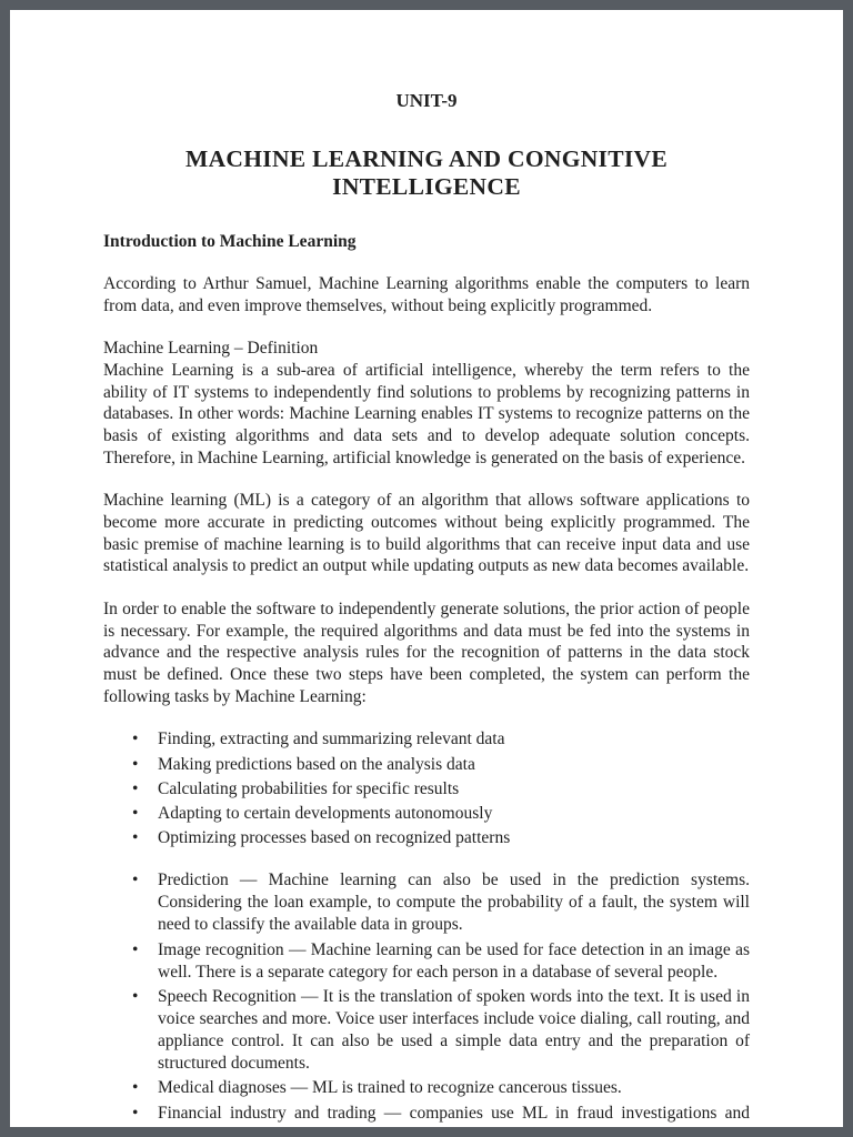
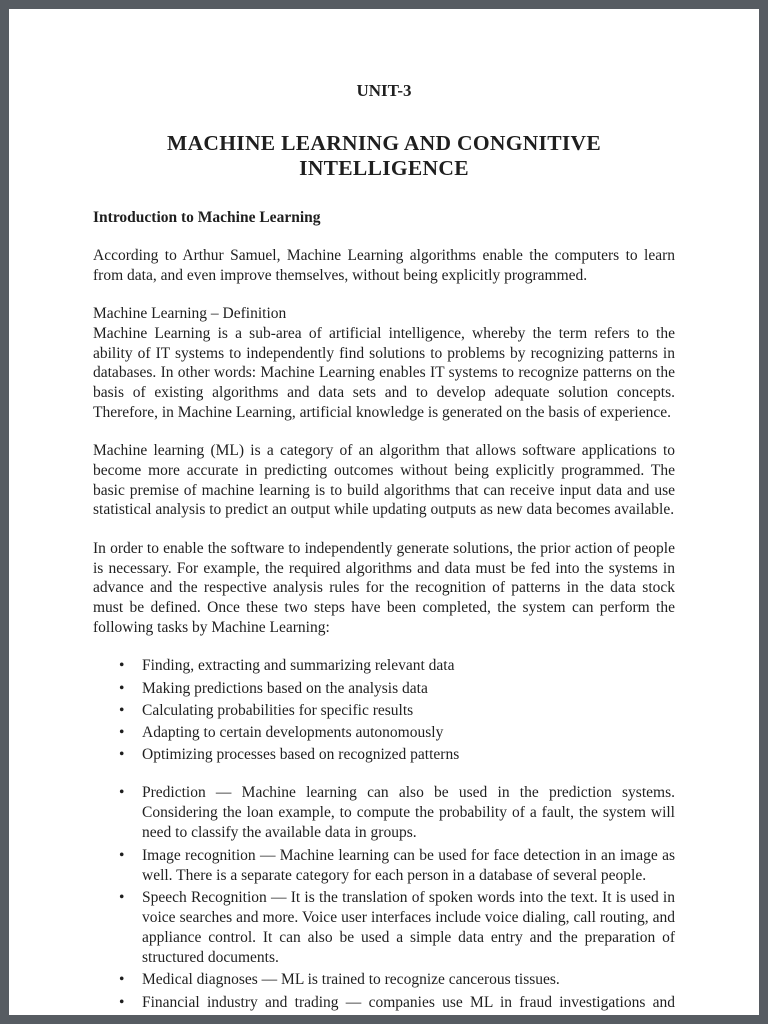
- UNIT-9
+ UNIT-3
  MACHINE LEARNING AND CONGNITIVE INTELLIGENCE
  Introduction to Machine Learning
  According to Arthur Samuel, Machine Learning algorithms enable the computers to learn from data, and even improve themselves, without being explicitly programmed.
  Machine Learning – Definition
  Machine Learning is a sub-area of artificial intelligence, whereby the term refers to the ability of IT systems to independently find solutions to problems by recognizing patterns in databases. In other words: Machine Learning enables IT systems to recognize patterns on the basis of existing algorithms and data sets and to develop adequate solution concepts. Therefore, in Machine Learning, artificial knowledge is generated on the basis of experience.
  Machine learning (ML) is a category of an algorithm that allows software applications to become more accurate in predicting outcomes without being explicitly programmed. The basic premise of machine learning is to build algorithms that can receive input data and use statistical analysis to predict an output while updating outputs as new data becomes available.
  In order to enable the software to independently generate solutions, the prior action of people is necessary. For example, the required algorithms and data must be fed into the systems in advance and the respective analysis rules for the recognition of patterns in the data stock must be defined. Once these two steps have been completed, the system can perform the following tasks by Machine Learning:
  Finding, extracting and summarizing relevant data
  Making predictions based on the analysis data
  Calculating probabilities for specific results
  Adapting to certain developments autonomously
  Optimizing processes based on recognized patterns
  Prediction — Machine learning can also be used in the prediction systems. Considering the loan example, to compute the probability of a fault, the system will need to classify the available data in groups.
  Image recognition — Machine learning can be used for face detection in an image as well. There is a separate category for each person in a database of several people.
  Speech Recognition — It is the translation of spoken words into the text. It is used in voice searches and more. Voice user interfaces include voice dialing, call routing, and appliance control. It can also be used a simple data entry and the preparation of structured documents.
  Medical diagnoses — ML is trained to recognize cancerous tissues.
  Financial industry and trading — companies use ML in fraud investigations and
